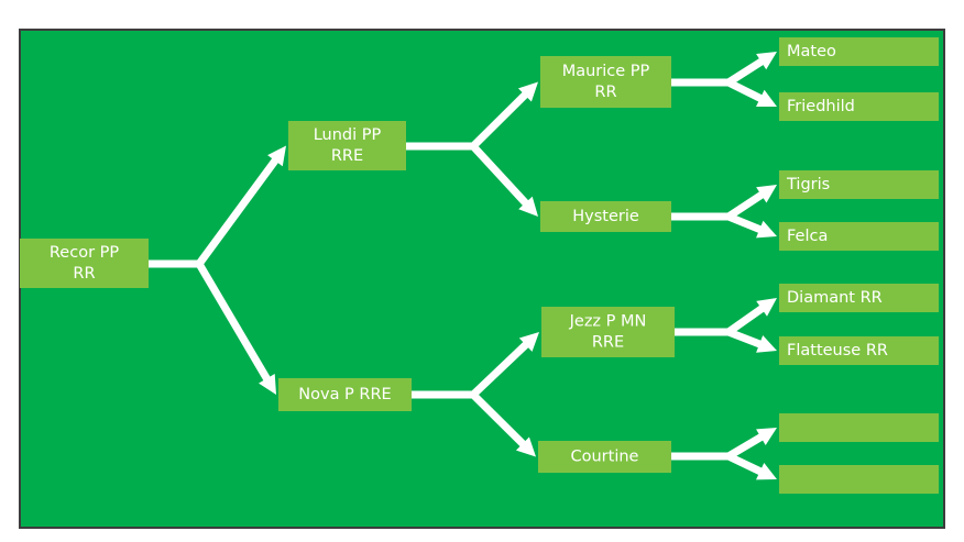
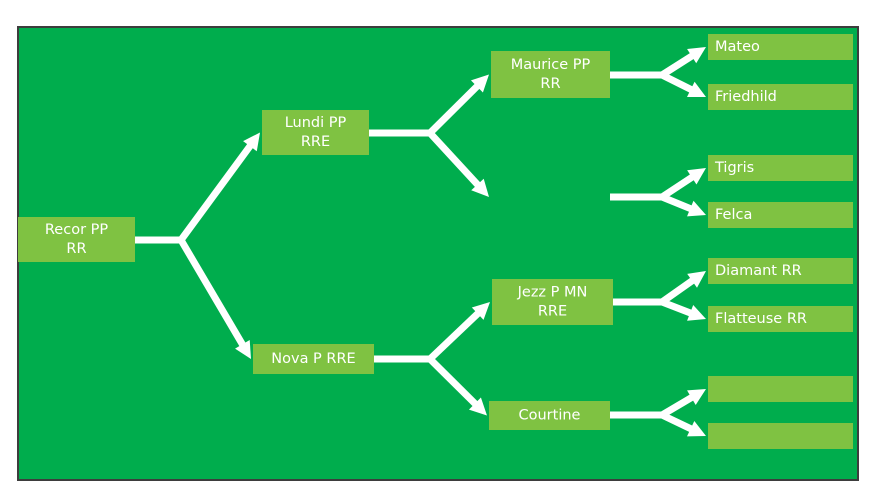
  Recor PP
  RR
  Lundi PP
  RRE
  Nova P RRE
  Maurice PP
  RR
- Hysterie
  Jezz P MN
  RRE
  Courtine
  Mateo
  Friedhild
  Tigris
  Felca
  Diamant RR
  Flatteuse RR
